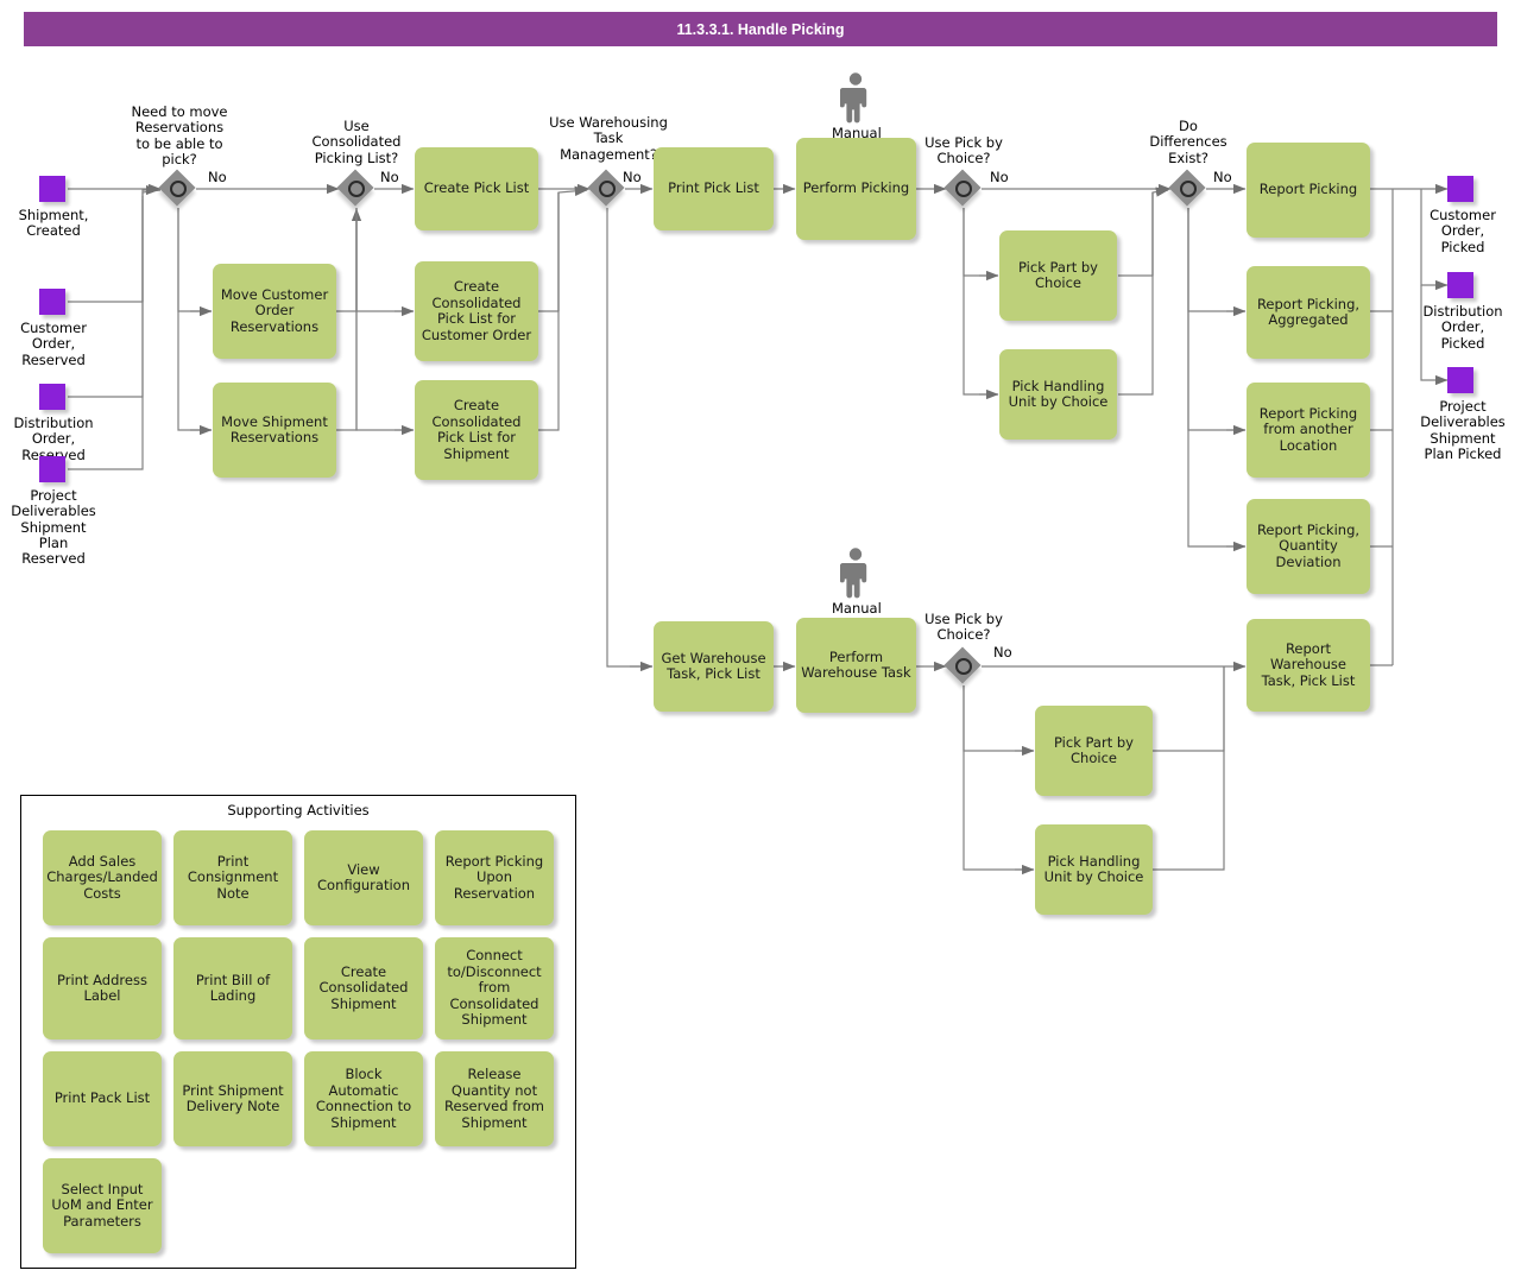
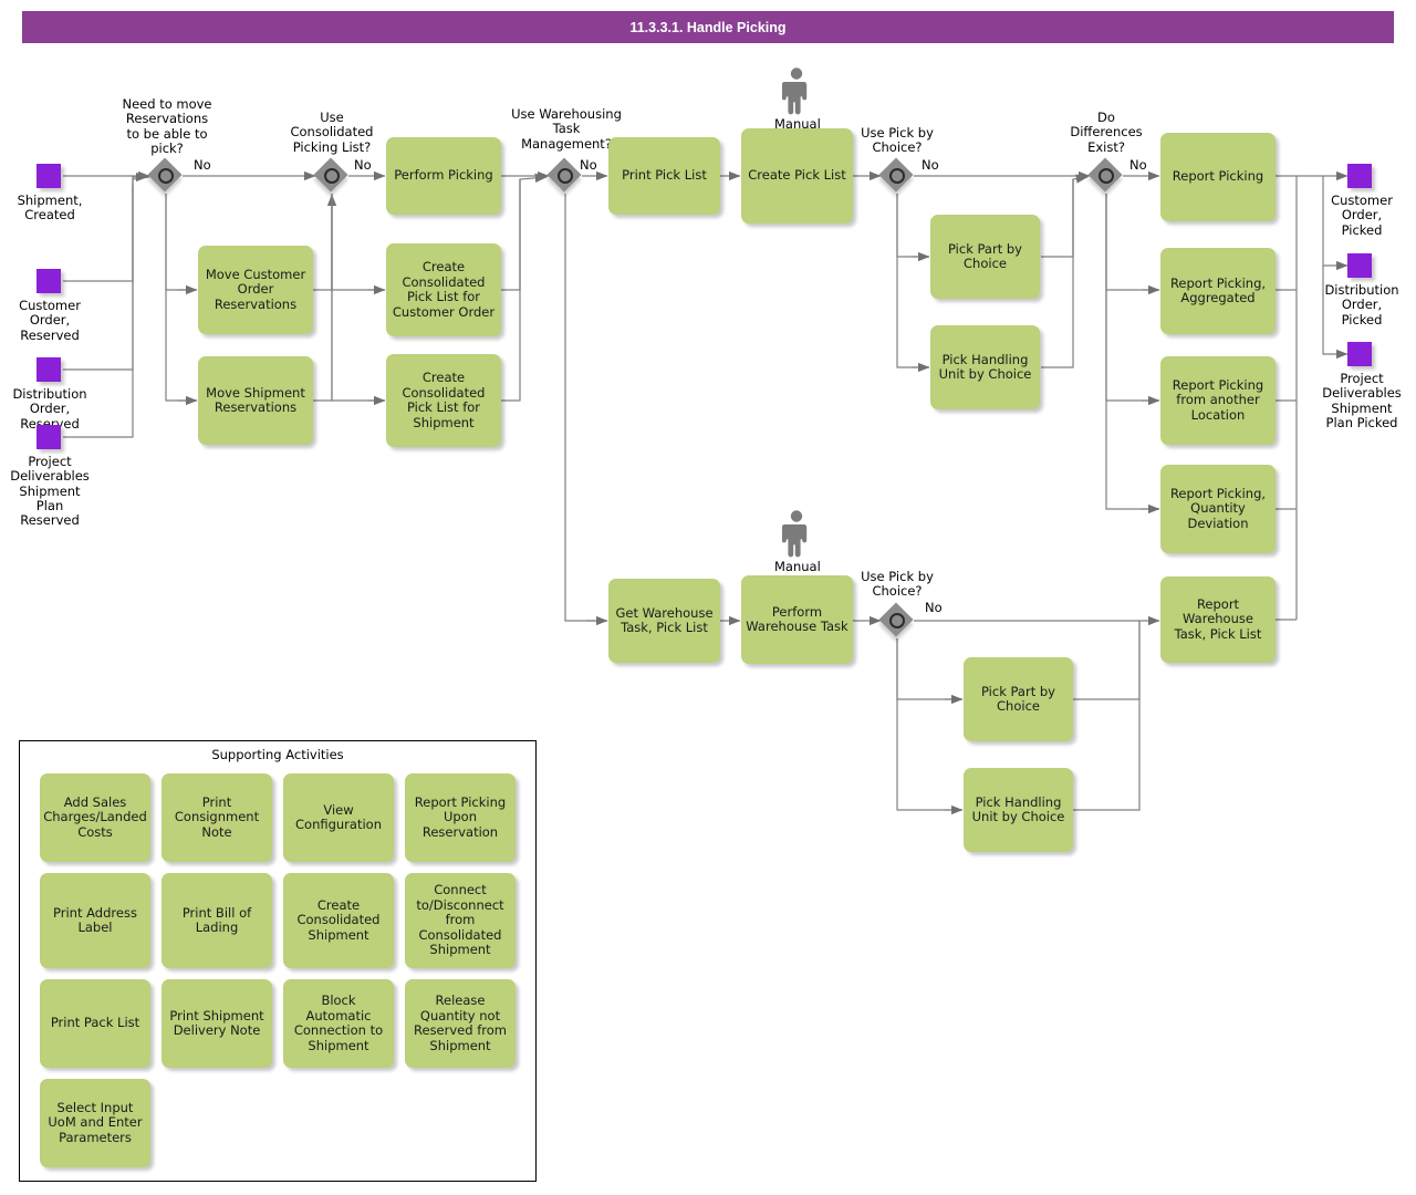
  11.3.3.1. Handle Picking
  Shipment,
  Created
  Customer
  Order,
  Reserved
  Distribution
  Order,
  Reserved
  Project
  Deliverables
  Shipment
  Plan
  Reserved
  Need to move
  Reservations
  to be able to
  pick?
  No
  Use
  Consolidated
  Picking List?
  No
  Use Warehousing
  Task
  Management
  No
  Use Pick by
  Choice?
  No
  Do
  Differences
  Exist?
  No
  Use Pick by
  Choice?
  No
  Move Customer
  Order
  Reservations
  Move Shipment
  Reservations
- Create Pick List
+ Perform Picking
  Create
  Consolidated
  Pick List for
  Customer Order
  Create
  Consolidated
  Pick List for
  Shipment
  Print Pick List
- Perform Picking
+ Create Pick List
  Pick Part by
  Choice
  Pick Handling
  Unit by Choice
  Report Picking
  Report Picking,
  Aggregated
  Report Picking
  from another
  Location
  Report Picking,
  Quantity
  Deviation
  Get Warehouse
  Task, Pick List
  Perform
  Warehouse Task
  Pick Part by
  Choice
  Pick Handling
  Unit by Choice
  Report
  Warehouse
  Task, Pick List
  Customer
  Order,
  Picked
  Distribution
  Order,
  Picked
  Project
  Deliverables
  Shipment
  Plan Picked
  Supporting Activities
  Add Sales
  Charges/Landed
  Costs
  Print
  Consignment
  Note
  View
  Configuration
  Report Picking
  Upon
  Reservation
  Print Address
  Label
  Print Bill of
  Lading
  Create
  Consolidated
  Shipment
  Connect
  to/Disconnect
  from
  Consolidated
  Shipment
  Print Pack List
  Print Shipment
  Delivery Note
  Block Automatic
  Connection to
  Shipment
  Release
  Quantity not
  Reserved from
  Shipment
  Select Input
  UoM and Enter
  Parameters
